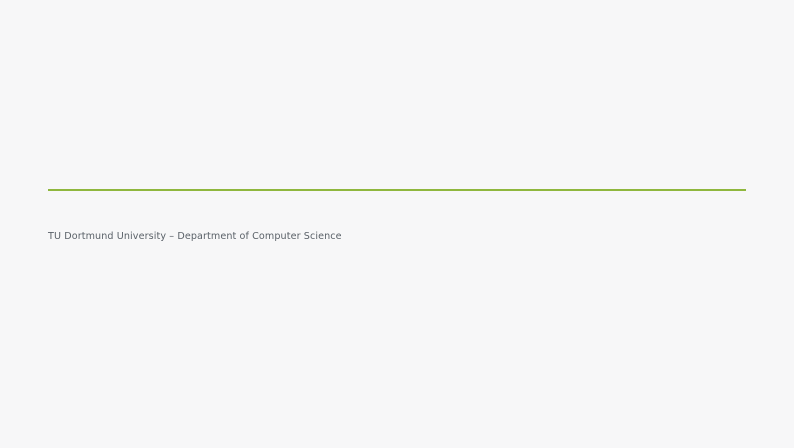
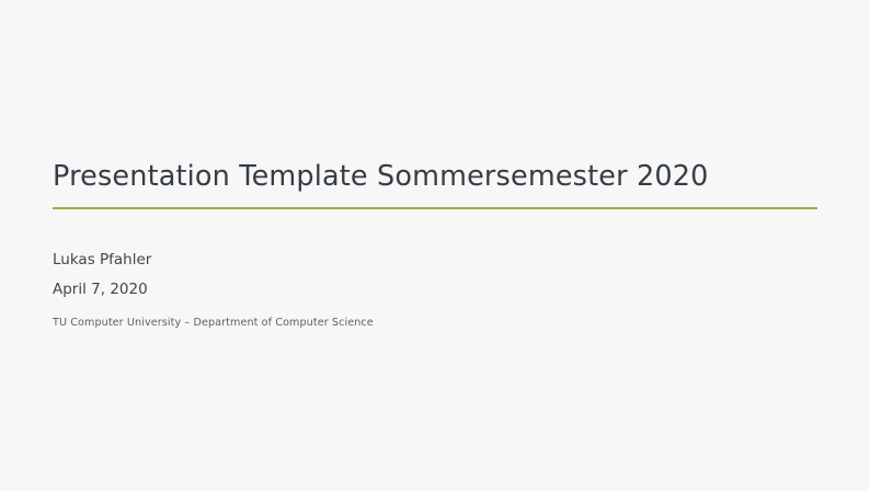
+ Presentation Template Sommersemester 2020
+ Lukas Pfahler
+ April 7, 2020
- TU Dortmund University – Department of Computer Science
+ TU Computer University – Department of Computer Science
